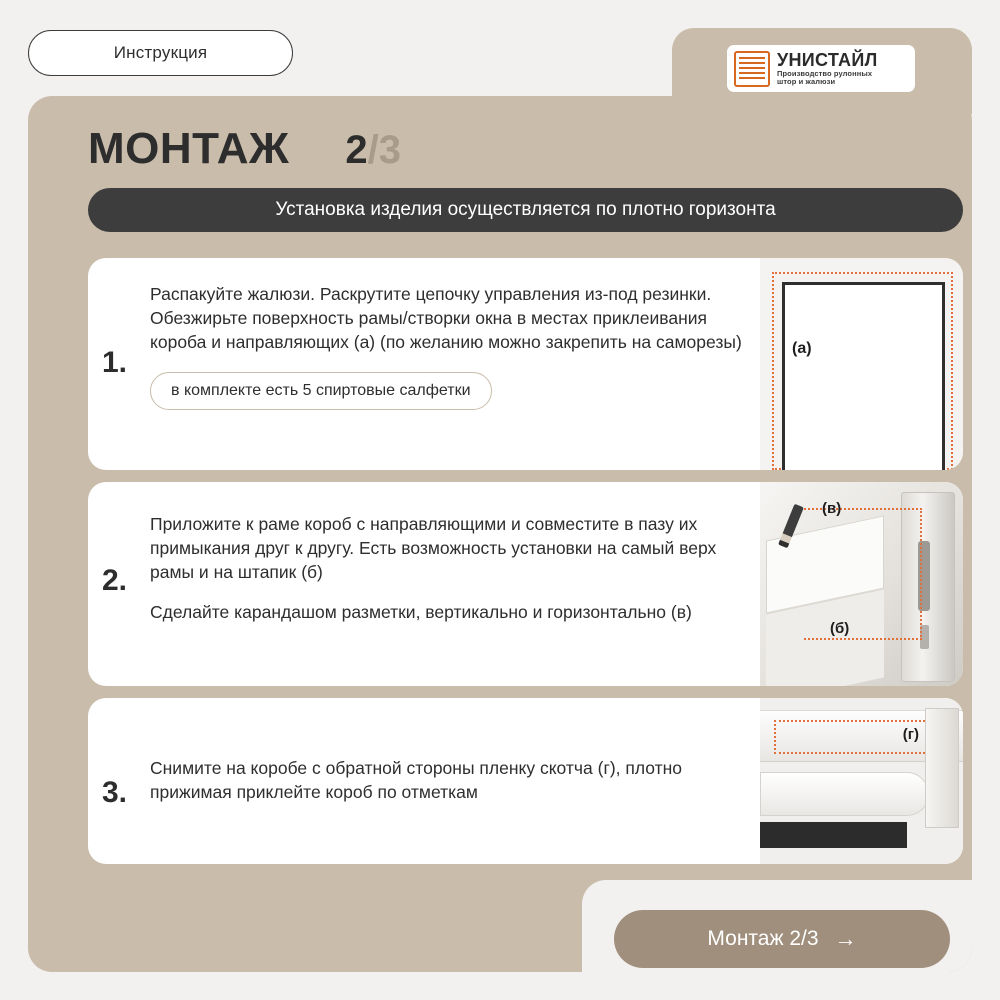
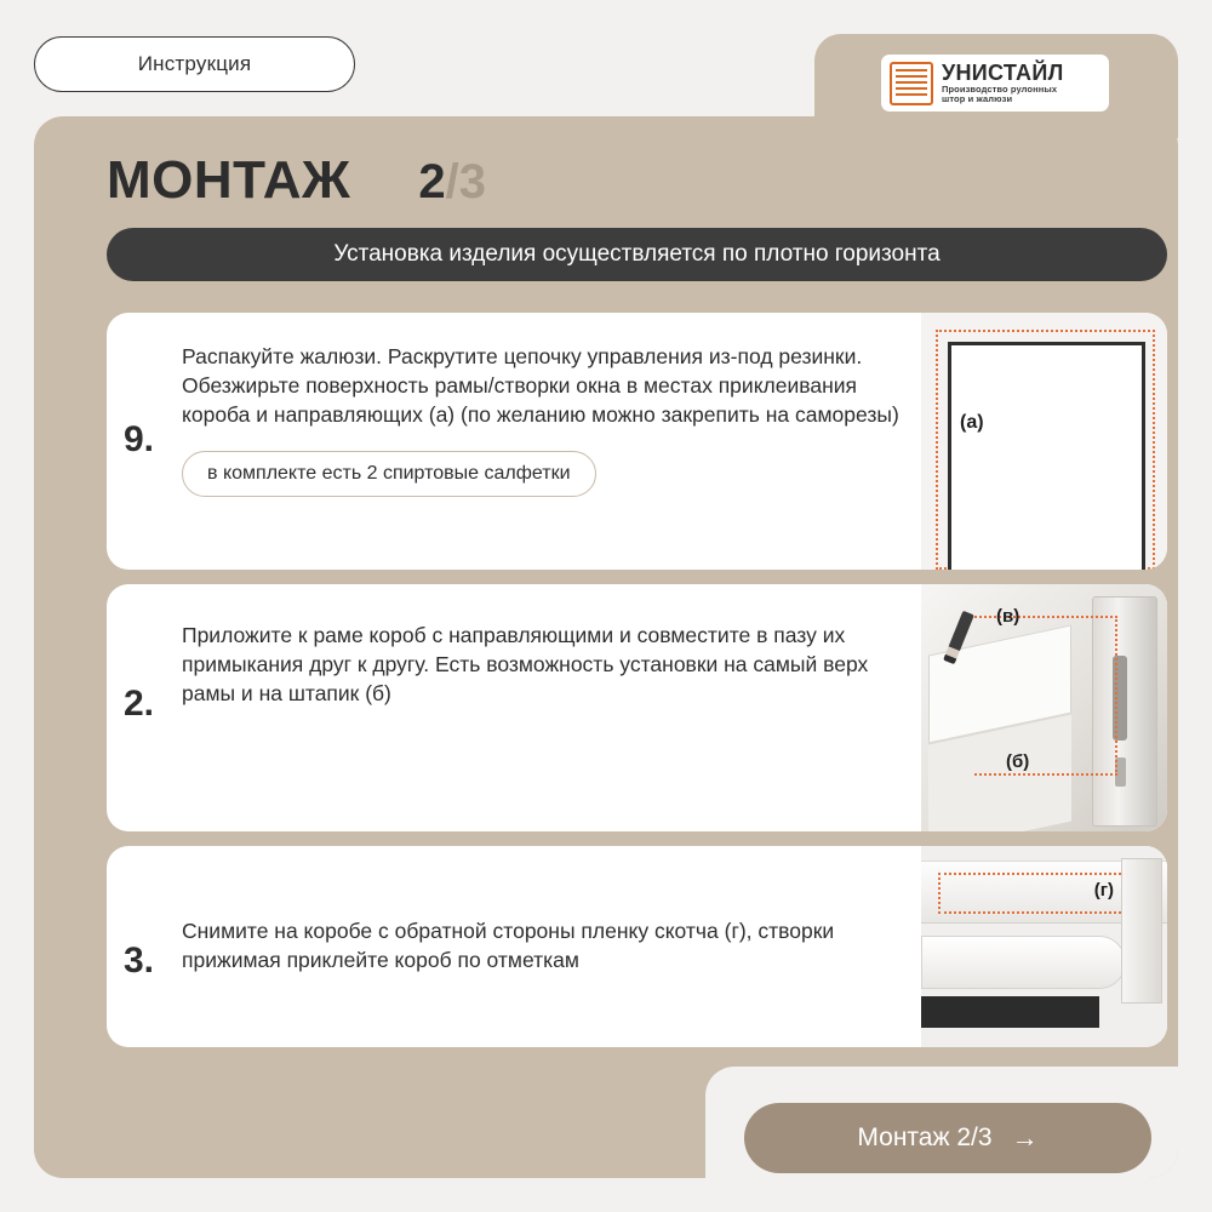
  Инструкция
  УНИСТАЙЛ
  Производство рулонных
  штор и жалюзи
  МОНТАЖ
  2/3
  Установка изделия осуществляется по плотно горизонта
- 1.
+ 9.
  Распакуйте жалюзи. Раскрутите цепочку управления из-под резинки. Обезжирьте поверхность рамы/створки окна в местах приклеивания короба и направляющих (а) (по желанию можно закрепить на саморезы)
- в комплекте есть 5 спиртовые салфетки
+ в комплекте есть 2 спиртовые салфетки
  (а)
  2.
  Приложите к раме короб с направляющими и совместите в пазу их примыкания друг к другу. Есть возможность установки на самый верх рамы и на штапик (б)
- Сделайте карандашом разметки, вертикально и горизонтально (в)
  (в)
  (б)
  3.
- Снимите на коробе с обратной стороны пленку скотча (г), плотно прижимая приклейте короб по отметкам
+ Снимите на коробе с обратной стороны пленку скотча (г), створки прижимая приклейте короб по отметкам
  (г)
  Монтаж 2/3
  →
